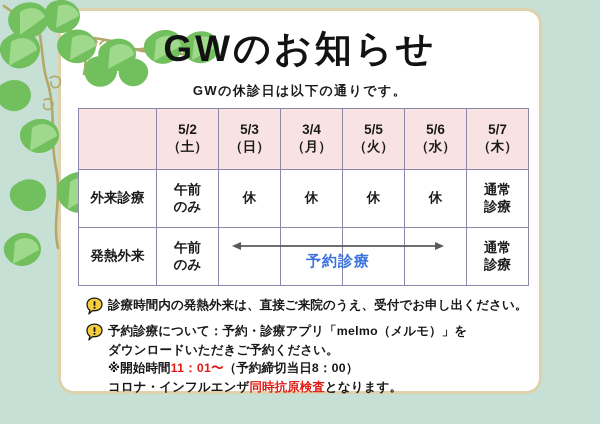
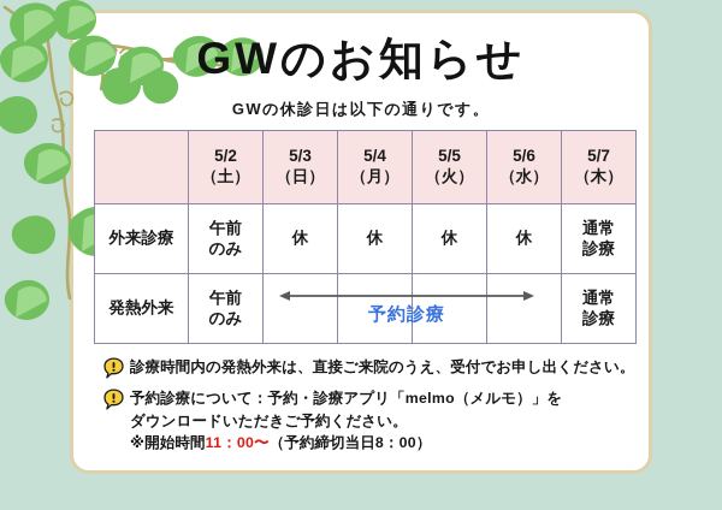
  GWのお知らせ
  GWの休診日は以下の通りです。
- 	5/2 （土）	5/3 （日）	3/4 （月）	5/5 （火）	5/6 （水）	5/7 （木）
+ 	5/2 （土）	5/3 （日）	5/4 （月）	5/5 （火）	5/6 （水）	5/7 （木）
  外来診療	午前 のみ	休	休	休	休	通常 診療
  発熱外来	午前 のみ					通常 診療
  予約診療
  診療時間内の発熱外来は、直接ご来院のうえ、受付でお申し出ください。
  予約診療について：予約・診療アプリ「melmo（メルモ）」を
  ダウンロードいただきご予約ください。
- ※開始時間11：01〜（予約締切当日8：00）
+ ※開始時間11：00〜（予約締切当日8：00）
- コロナ・インフルエンザ同時抗原検査となります。
